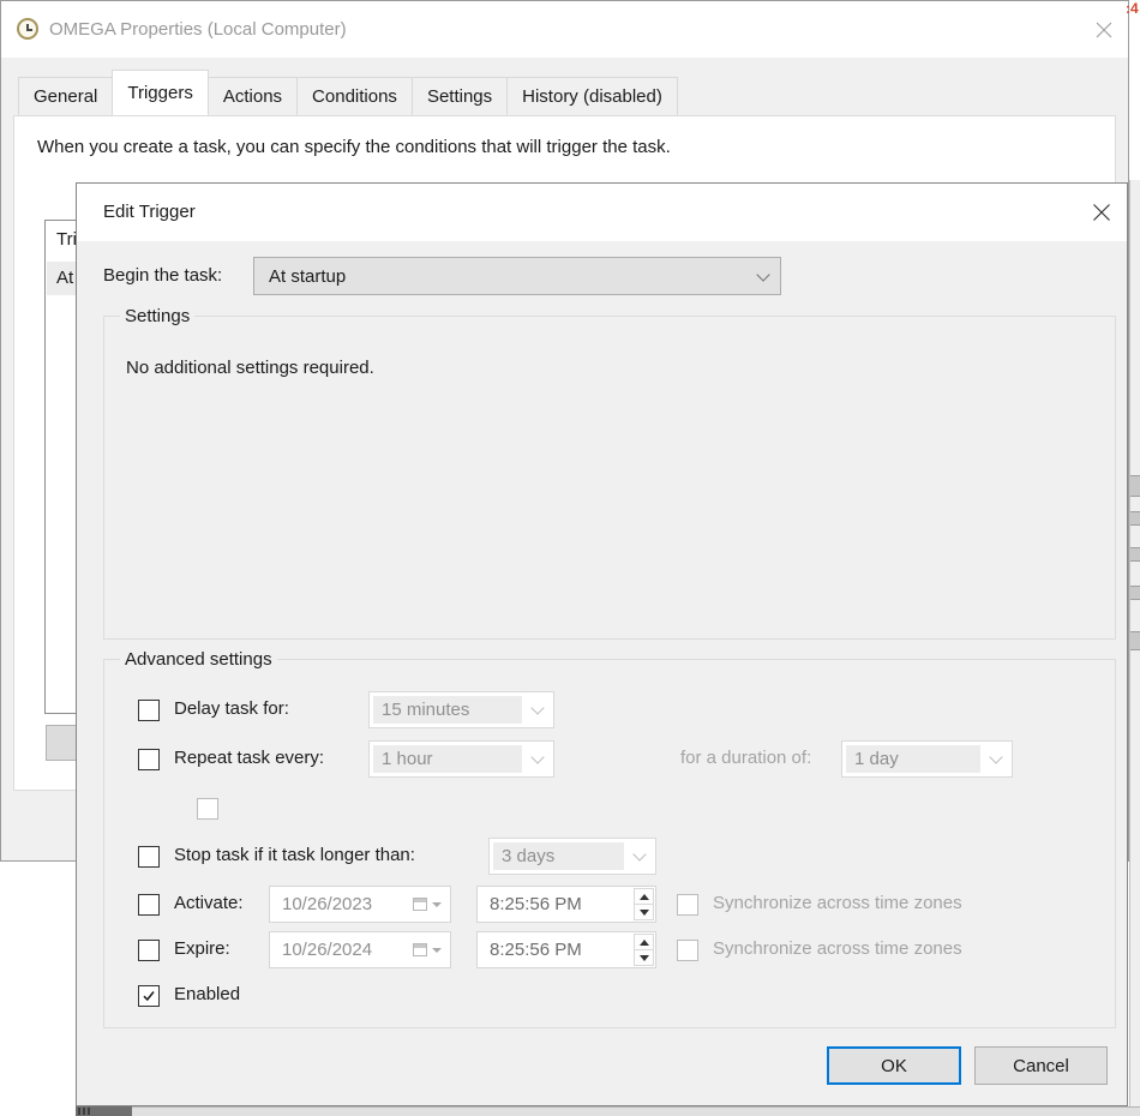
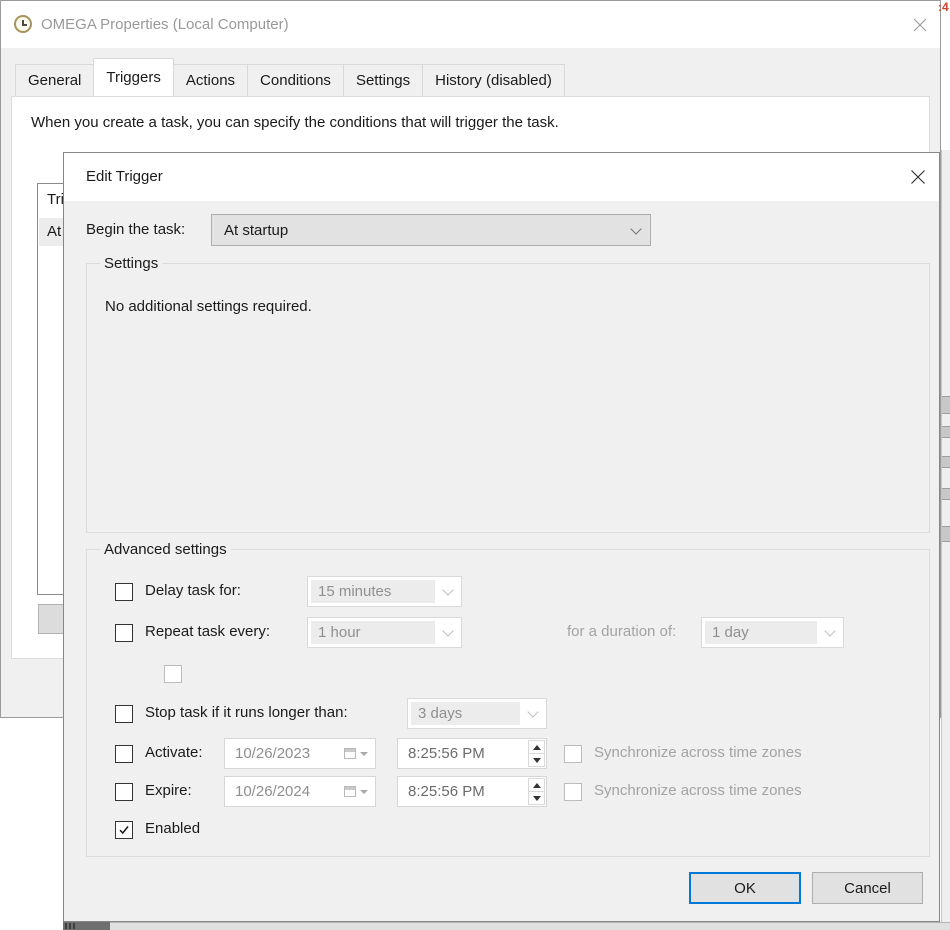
  OMEGA Properties (Local Computer)
  General
  Triggers
  Actions
  Conditions
  Settings
  History (disabled)
  When you create a task, you can specify the conditions that will trigger the task.
  :4
  Edit Trigger
  Begin the task:
  At startup
  Settings
  No additional settings required.
  Advanced settings
  Delay task for:
  15 minutes
  Repeat task every:
  1 hour
  for a duration of:
  1 day
- Stop task if it task longer than:
+ Stop task if it runs longer than:
  3 days
  Activate:
  10/26/2023
  8:25:56 PM
  Synchronize across time zones
  Expire:
  10/26/2024
  8:25:56 PM
  Synchronize across time zones
  Enabled
  OK
  Cancel
